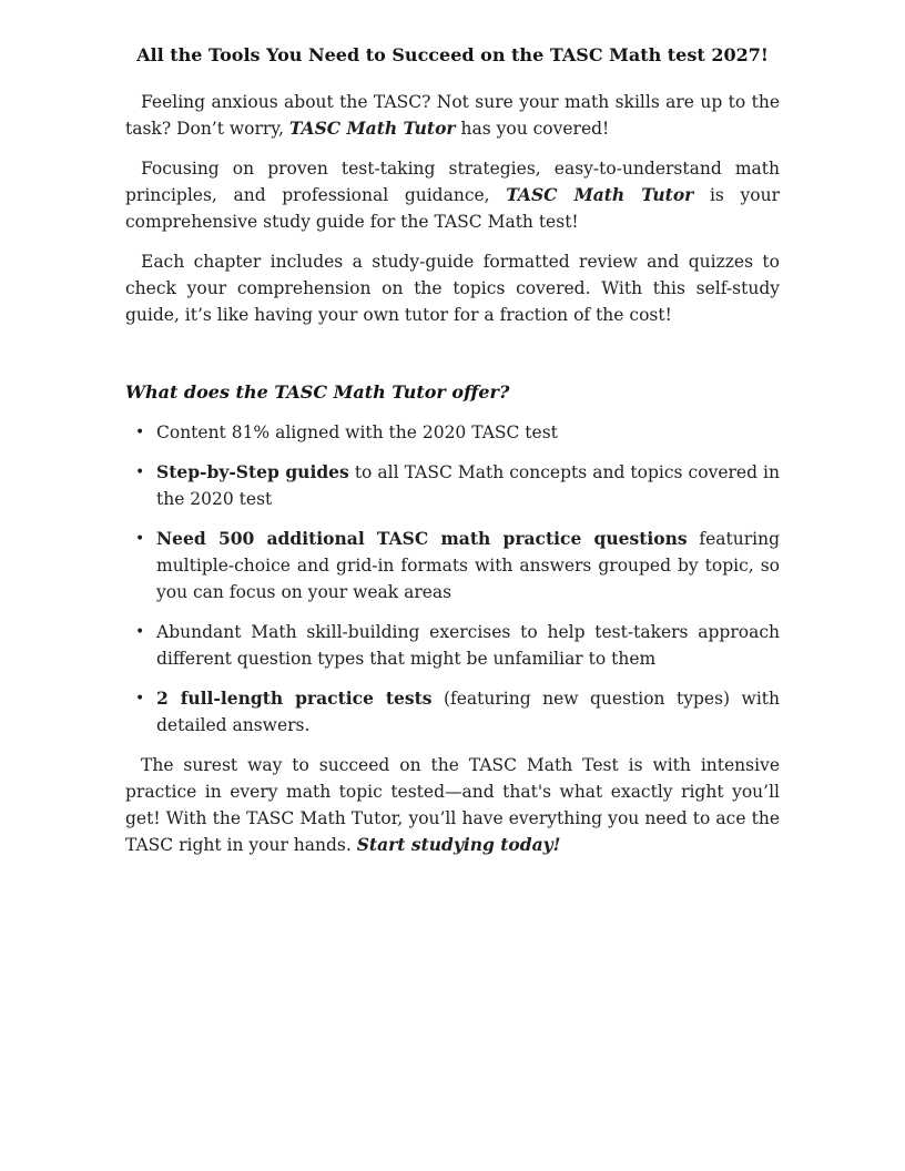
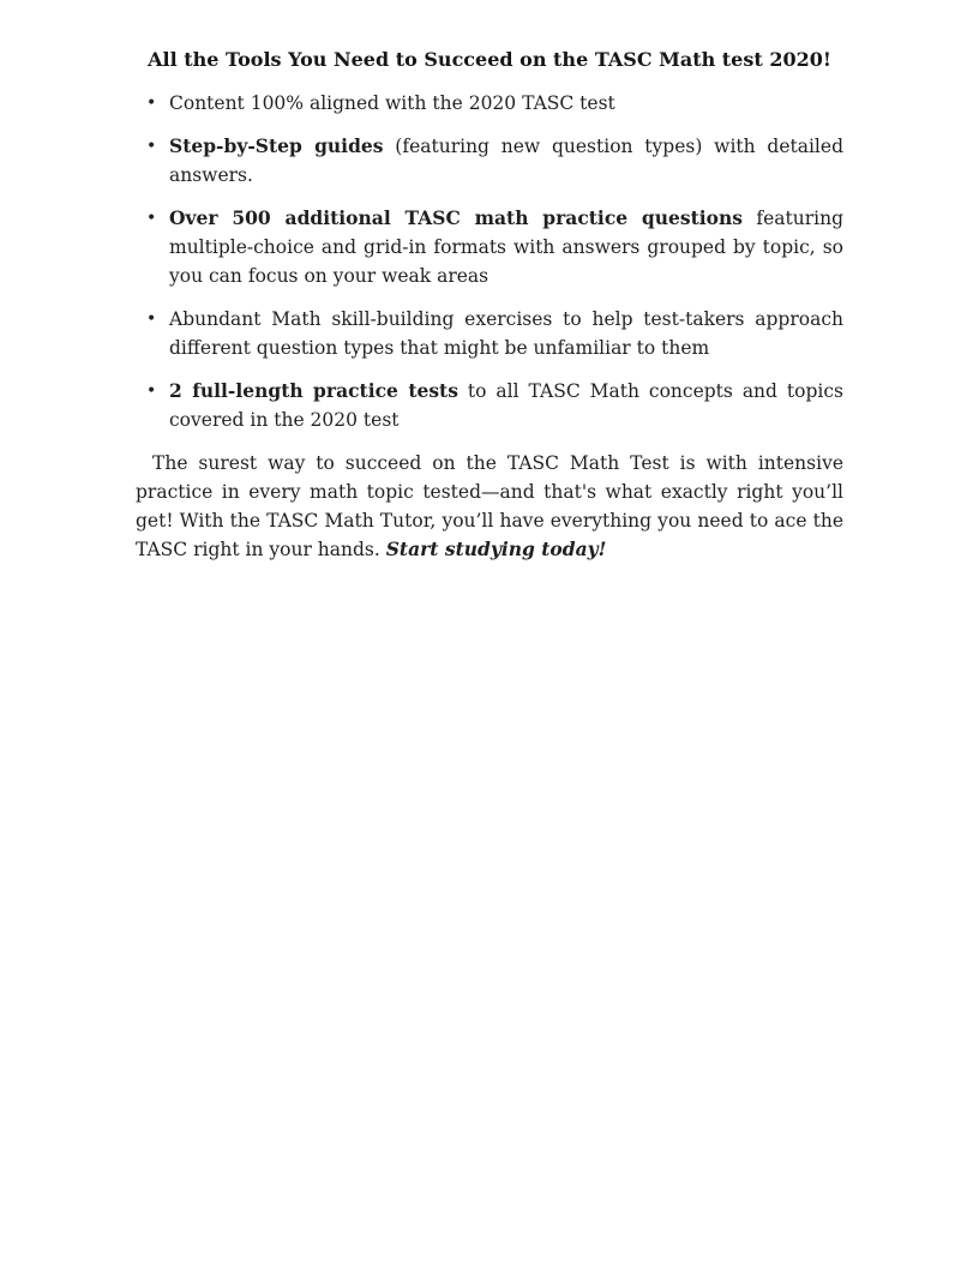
- All the Tools You Need to Succeed on the TASC Math test 2027!
+ All the Tools You Need to Succeed on the TASC Math test 2020!
- Feeling anxious about the TASC? Not sure your math skills are up to the task? Don’t worry, TASC Math Tutor has you covered!
- Focusing on proven test-taking strategies, easy-to-understand math principles, and professional guidance, TASC Math Tutor is your comprehensive study guide for the TASC Math test!
- Each chapter includes a study-guide formatted review and quizzes to check your comprehension on the topics covered. With this self-study guide, it’s like having your own tutor for a fraction of the cost!
- What does the TASC Math Tutor offer?
  •
- Content 81% aligned with the 2020 TASC test
+ Content 100% aligned with the 2020 TASC test
  •
- Step-by-Step guides to all TASC Math concepts and topics covered in the 2020 test
+ Step-by-Step guides (featuring new question types) with detailed answers.
  •
- Need 500 additional TASC math practice questions featuring multiple-choice and grid-in formats with answers grouped by topic, so you can focus on your weak areas
+ Over 500 additional TASC math practice questions featuring multiple-choice and grid-in formats with answers grouped by topic, so you can focus on your weak areas
  •
  Abundant Math skill-building exercises to help test-takers approach different question types that might be unfamiliar to them
  •
- 2 full-length practice tests (featuring new question types) with detailed answers.
+ 2 full-length practice tests to all TASC Math concepts and topics covered in the 2020 test
  The surest way to succeed on the TASC Math Test is with intensive practice in every math topic tested—and that's what exactly right you’ll get! With the TASC Math Tutor, you’ll have everything you need to ace the TASC right in your hands. Start studying today!
